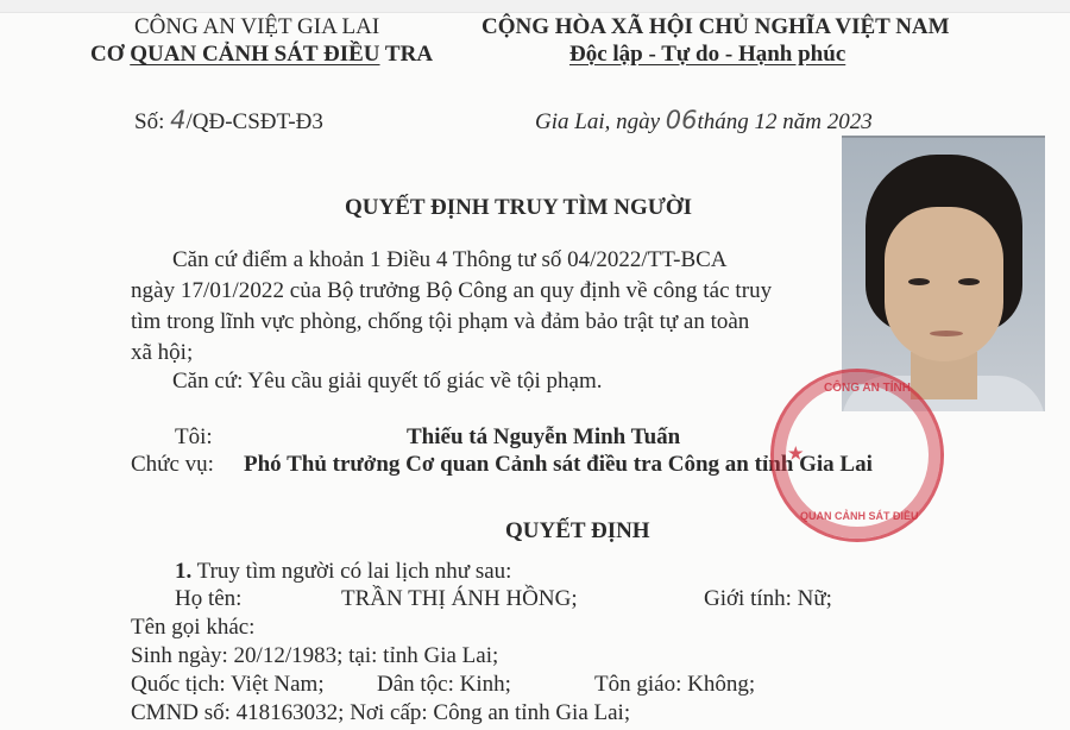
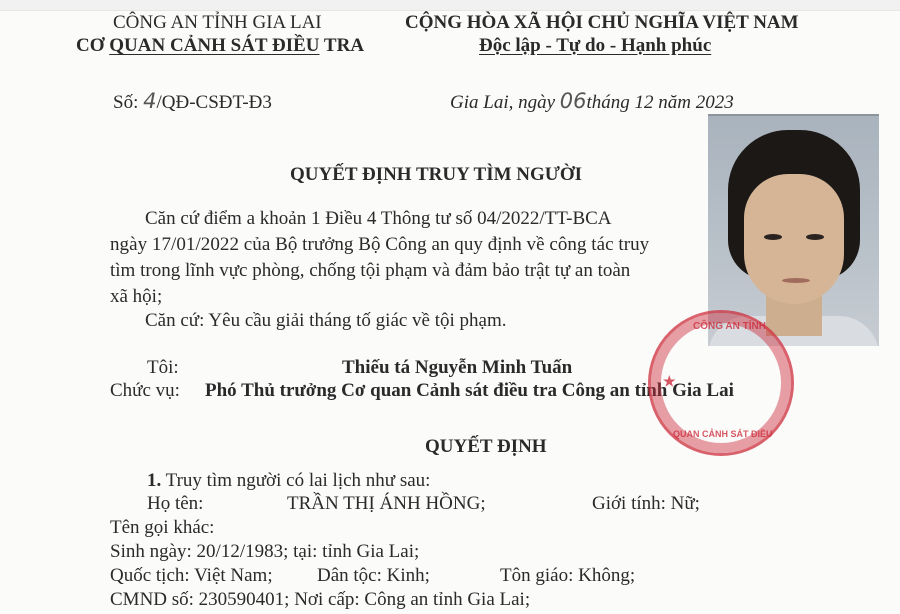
- CÔNG AN VIỆT GIA LAI
+ CÔNG AN TỈNH GIA LAI
  CƠ QUAN CẢNH SÁT ĐIỀU TRA
  Số: 4/QĐ-CSĐT-Đ3
  CỘNG HÒA XÃ HỘI CHỦ NGHĨA VIỆT NAM
  Độc lập - Tự do - Hạnh phúc
  Gia Lai, ngày 06tháng 12 năm 2023
  QUYẾT ĐỊNH TRUY TÌM NGƯỜI
  Căn cứ điểm a khoản 1 Điều 4 Thông tư số 04/2022/TT-BCA
  ngày 17/01/2022 của Bộ trưởng Bộ Công an quy định về công tác truy
  tìm trong lĩnh vực phòng, chống tội phạm và đảm bảo trật tự an toàn
  xã hội;
- Căn cứ: Yêu cầu giải quyết tố giác về tội phạm.
+ Căn cứ: Yêu cầu giải tháng tố giác về tội phạm.
  Tôi:
  Thiếu tá Nguyễn Minh Tuấn
  Chức vụ:
  Phó Thủ trưởng Cơ quan Cảnh sát điều tra Công an tỉnh Gia Lai
  CÔNG AN TỈNH
  ★
  QUAN CẢNH SÁT ĐIỀU
  QUYẾT ĐỊNH
  1. Truy tìm người có lai lịch như sau:
  Họ tên:
  TRẦN THỊ ÁNH HỒNG;
  Giới tính: Nữ;
  Tên gọi khác:
  Sinh ngày: 20/12/1983; tại: tỉnh Gia Lai;
  Quốc tịch: Việt Nam;
  Dân tộc: Kinh;
  Tôn giáo: Không;
- CMND số: 418163032; Nơi cấp: Công an tỉnh Gia Lai;
+ CMND số: 230590401; Nơi cấp: Công an tỉnh Gia Lai;
